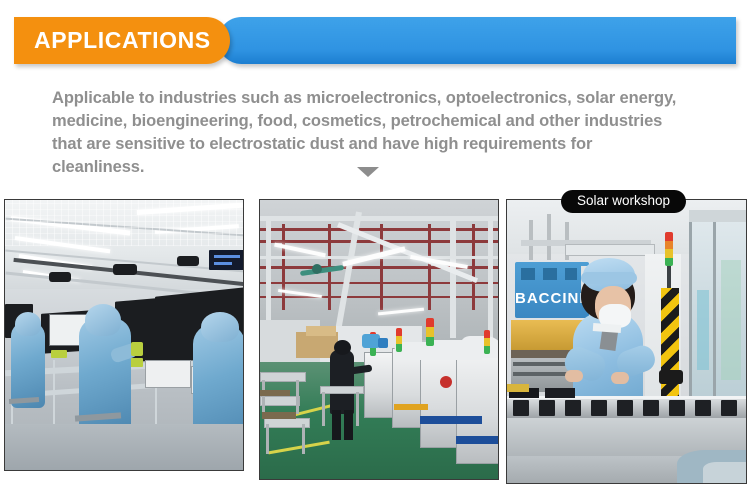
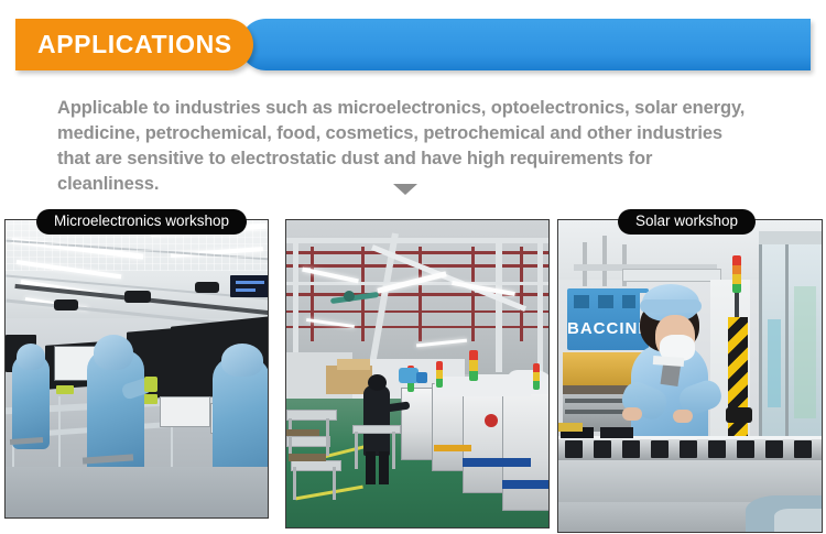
  APPLICATIONS
- Applicable to industries such as microelectronics, optoelectronics, solar energy, medicine, bioengineering, food, cosmetics, petrochemical and other industries that are sensitive to electrostatic dust and have high requirements for cleanliness.
+ Applicable to industries such as microelectronics, optoelectronics, solar energy, medicine, petrochemical, food, cosmetics, petrochemical and other industries that are sensitive to electrostatic dust and have high requirements for cleanliness.
+ Microelectronics workshop
  BACCIN
  Solar workshop
